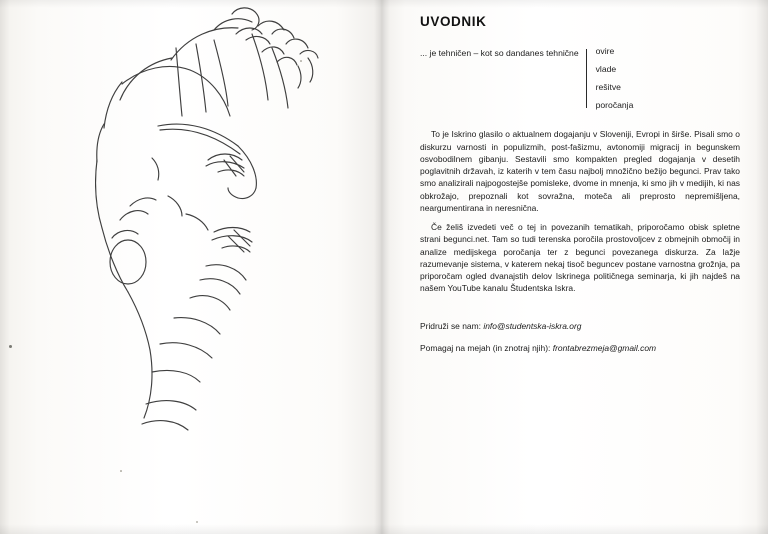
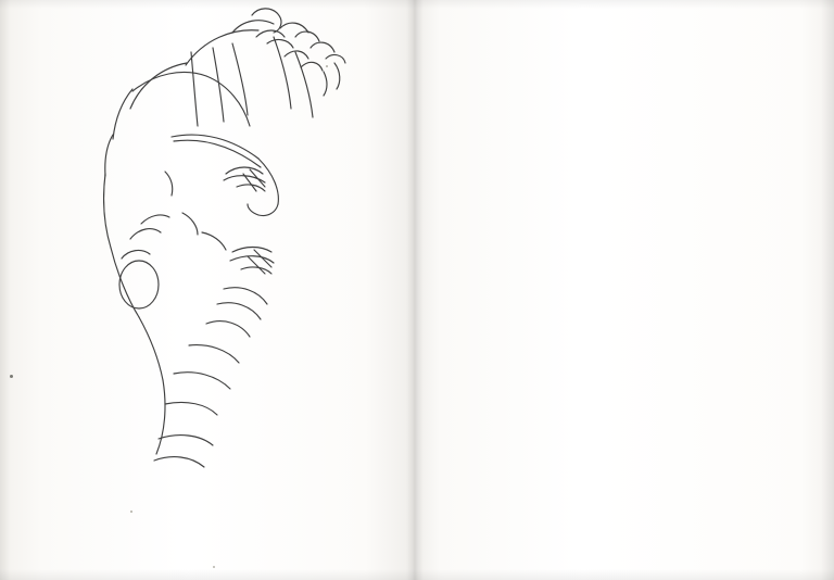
- UVODNIK
- ... je tehničen – kot so dandanes tehnične
- ovire
- vlade
- rešitve
- poročanja
- To je Iskrino glasilo o aktualnem dogajanju v Sloveniji, Evropi in širše. Pisali smo o diskurzu varnosti in populizmih, post-fašizmu, avtonomiji migracij in begunskem osvobodilnem gibanju. Sestavili smo kompakten pregled dogajanja v desetih poglavitnih državah, iz katerih v tem času najbolj množično bežijo begunci. Prav tako smo analizirali najpogostejše pomisleke, dvome in mnenja, ki smo jih v medijih, ki nas obkrožajo, prepoznali kot sovražna, moteča ali preprosto nepremišljena, neargumentirana in neresnična.
- Če želiš izvedeti več o tej in povezanih tematikah, priporočamo obisk spletne strani begunci.net. Tam so tudi terenska poročila prostovoljcev z obmejnih območij in analize medijskega poročanja ter z begunci povezanega diskurza. Za lažje razumevanje sistema, v katerem nekaj tisoč beguncev postane varnostna grožnja, pa priporočam ogled dvanajstih delov Iskrinega političnega seminarja, ki jih najdeš na našem YouTube kanalu Študentska Iskra.
- Pridruži se nam: info@studentska-iskra.org
- Pomagaj na mejah (in znotraj njih): frontabrezmeja@gmail.com
